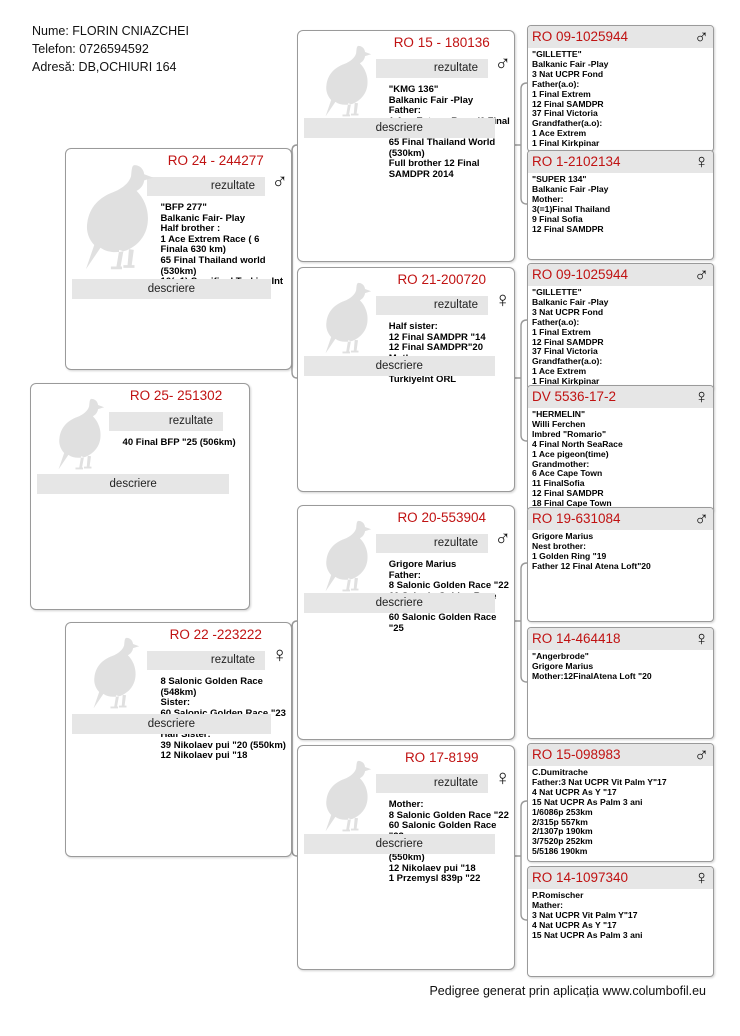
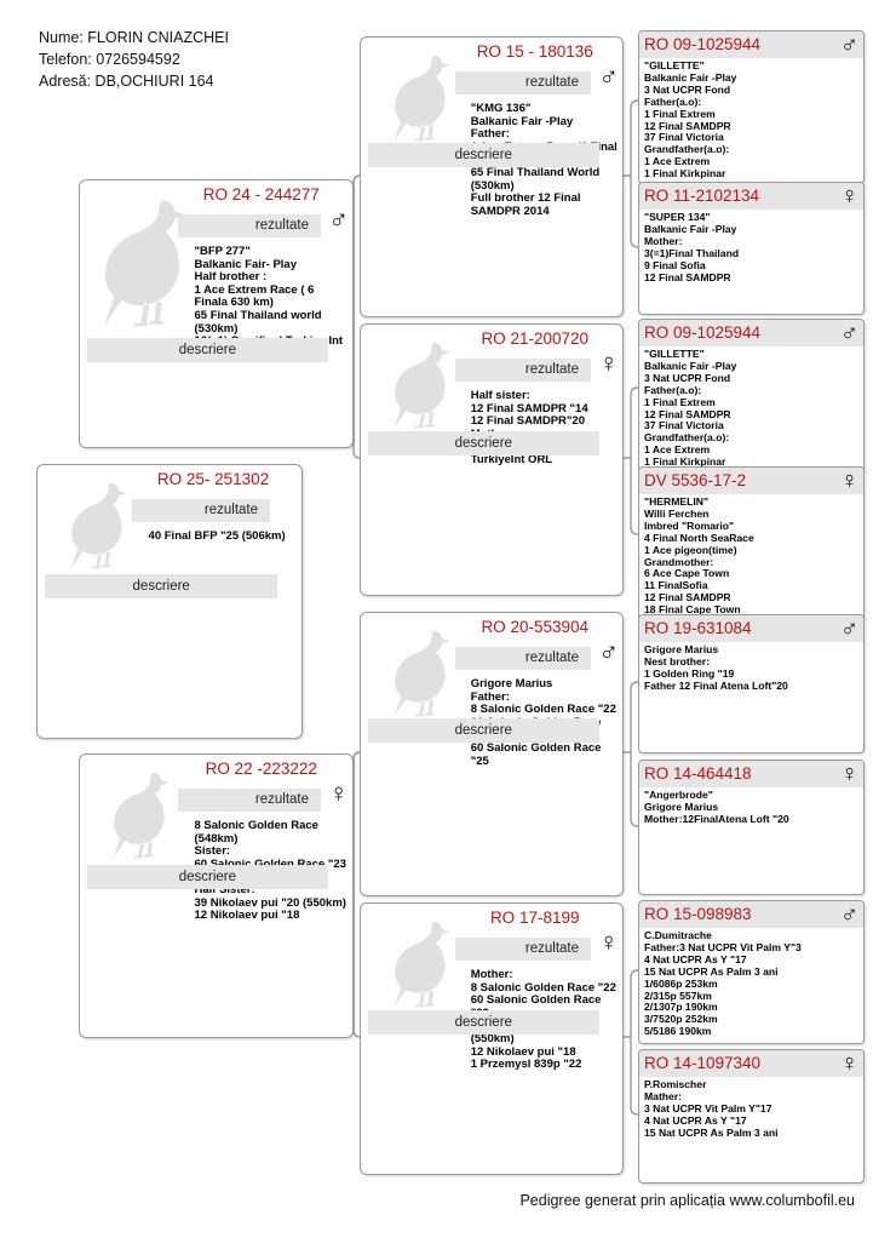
  Nume: FLORIN CNIAZCHEI
  Telefon: 0726594592
  Adresă: DB,OCHIURI 164
  RO 24 - 244277
  rezultate
  ♂
  "BFP 277"
  Balkanic Fair- Play
  Half brother :
  1 Ace Extrem Race ( 6 Finala 630 km)
  65 Final Thailand world (530km)
  descriere
  RO 25- 251302
  rezultate
  40 Final BFP "25 (506km)
  descriere
  RO 22 -223222
  rezultate
  ♀
  8 Salonic Golden Race (548km)
  Sister:
  Half Sister:
  39 Nikolaev pui "20 (550km)
  12 Nikolaev pui "18
  descriere
  RO 15 - 180136
  rezultate
  ♂
  "KMG 136"
  Balkanic Fair -Play
  Father:
  65 Final Thailand World (530km)
  Full brother 12 Final SAMDPR 2014
  descriere
  RO 21-200720
  rezultate
  ♀
  Half sister:
  12 Final SAMDPR "14
  12 Final SAMDPR"20
  descriere
  RO 20-553904
  rezultate
  ♂
  Grigore Marius
  Father:
  8 Salonic Golden Race "22
  60 Salonic Golden Race "25
  descriere
  RO 17-8199
  rezultate
  ♀
  Mother:
  8 Salonic Golden Race "22
  60 Salonic Golden Race
  12 Nikolaev pui "18
  1 Przemysl 839p "22
  descriere
  RO 09-1025944
  ♂
  "GILLETTE"
  Balkanic Fair -Play
  3 Nat UCPR Fond
  Father(a.o):
  1 Final Extrem
  12 Final SAMDPR
  37 Final Victoria
  Grandfather(a.o):
  1 Ace Extrem
  1 Final Kirkpinar
- RO 1-2102134
+ RO 11-2102134
  ♀
  "SUPER 134"
  Balkanic Fair -Play
  Mother:
  3(=1)Final Thailand
  9 Final Sofia
  12 Final SAMDPR
  RO 09-1025944
  ♂
  "GILLETTE"
  Balkanic Fair -Play
  3 Nat UCPR Fond
  Father(a.o):
  1 Final Extrem
  12 Final SAMDPR
  37 Final Victoria
  Grandfather(a.o):
  1 Ace Extrem
  1 Final Kirkpinar
  DV 5536-17-2
  ♀
  "HERMELIN"
  Willi Ferchen
  Imbred "Romario"
  4 Final North SeaRace
  1 Ace pigeon(time)
  Grandmother:
  6 Ace Cape Town
  11 FinalSofia
  12 Final SAMDPR
  18 Final Cape Town
  RO 19-631084
  ♂
  Grigore Marius
  Nest brother:
  1 Golden Ring "19
  Father 12 Final Atena Loft"20
  RO 14-464418
  ♀
  "Angerbrode"
  Grigore Marius
  Mother:12FinalAtena Loft "20
  RO 15-098983
  ♂
  C.Dumitrache
- Father:3 Nat UCPR Vit Palm Y"17
+ Father:3 Nat UCPR Vit Palm Y"3
  4 Nat UCPR As Y "17
  15 Nat UCPR As Palm 3 ani
  1/6086p 253km
  2/315p 557km
  2/1307p 190km
  3/7520p 252km
  5/5186 190km
  RO 14-1097340
  ♀
  P.Romischer
  Mather:
  3 Nat UCPR Vit Palm Y"17
  4 Nat UCPR As Y "17
  15 Nat UCPR As Palm 3 ani
  Pedigree generat prin aplicația www.columbofil.eu
